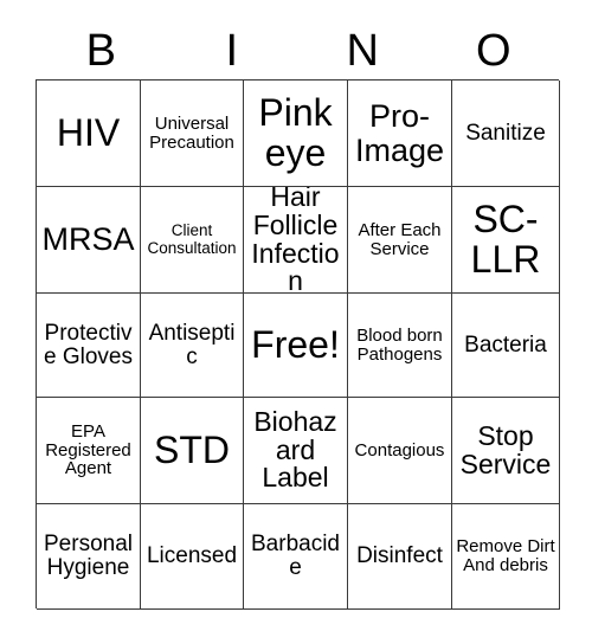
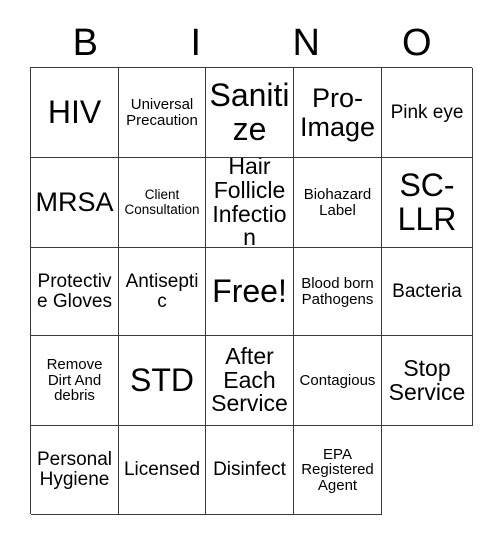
  B
  I
  N
  O
  HIV
  Universal Precaution
- Pink eye
+ Sanitize
  Pro-Image
- Sanitize
+ Pink eye
  MRSA
  Client Consultation
  Hair Follicle Infection
- After Each Service
+ Biohazard Label
  SC-LLR
  Protective Gloves
  Antiseptic
  Free!
  Blood born Pathogens
  Bacteria
- EPA Registered Agent
+ Remove Dirt And debris
  STD
- Biohazard Label
+ After Each Service
  Contagious
  Stop Service
  Personal Hygiene
  Licensed
- Barbacide
  Disinfect
- Remove Dirt And debris
+ EPA Registered Agent
